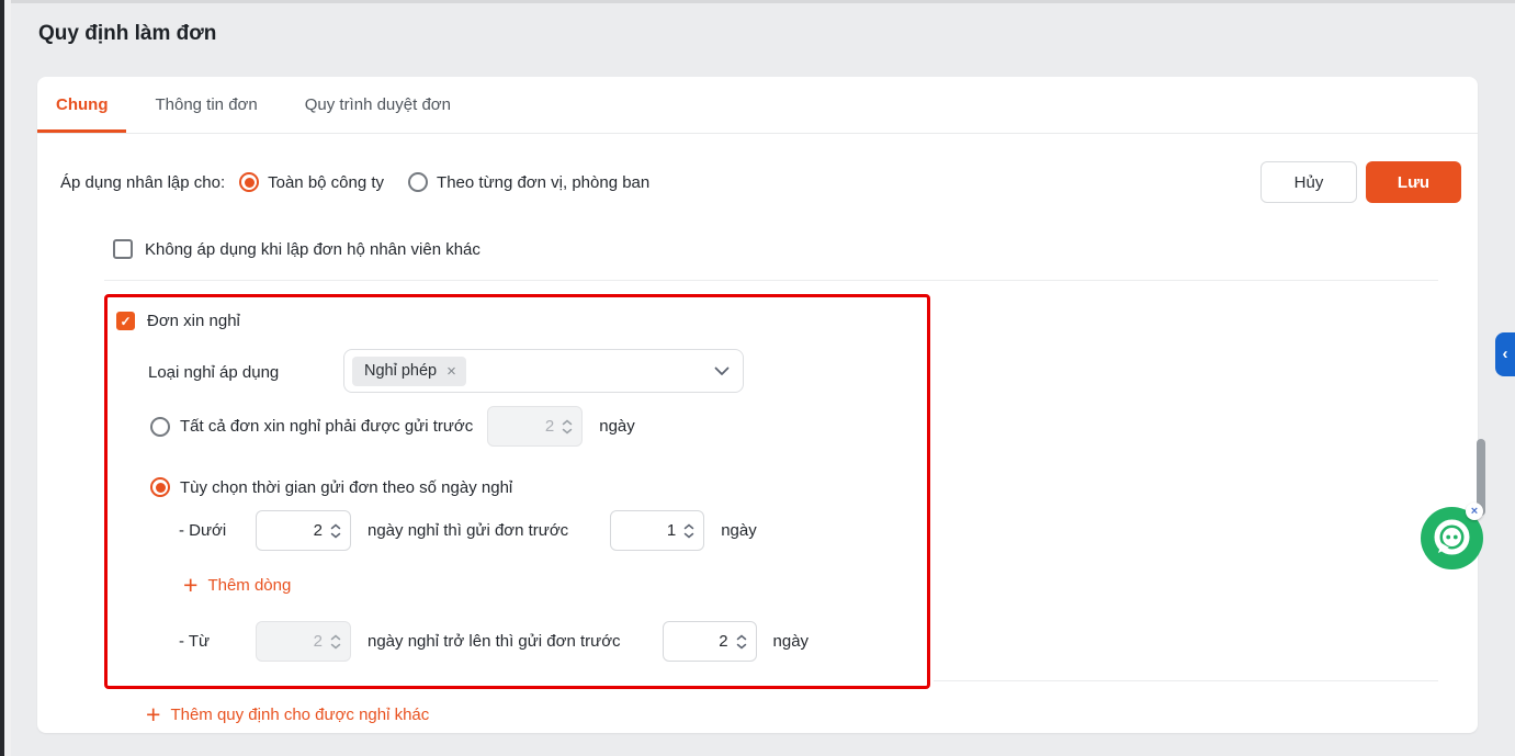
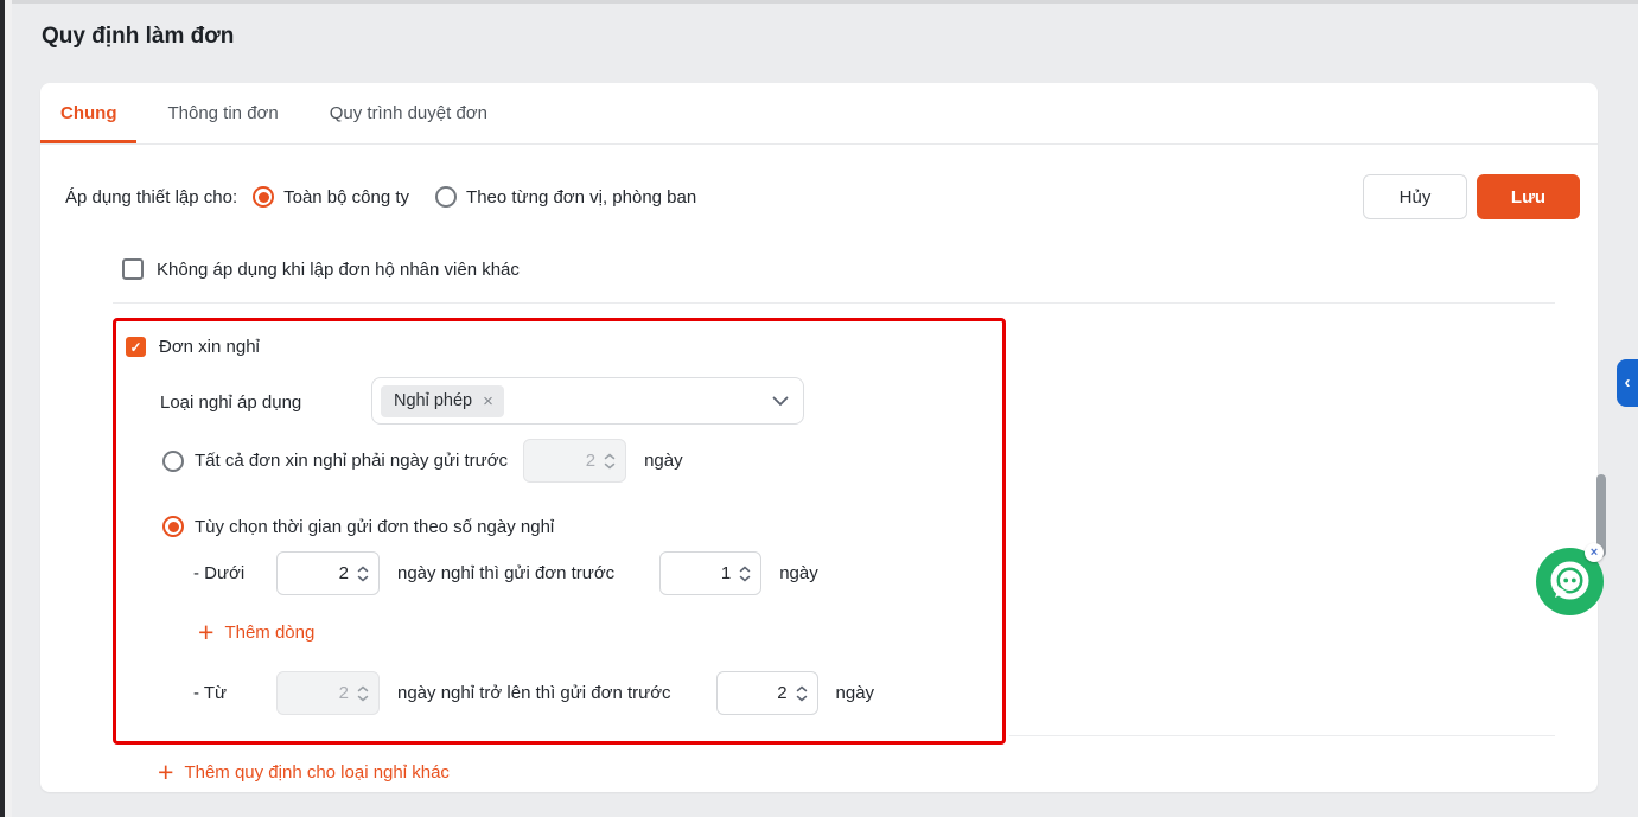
  Quy định làm đơn
  Chung
  Thông tin đơn
  Quy trình duyệt đơn
- Áp dụng nhân lập cho:
+ Áp dụng thiết lập cho:
  Toàn bộ công ty
  Theo từng đơn vị, phòng ban
  Hủy
  Lưu
  Không áp dụng khi lập đơn hộ nhân viên khác
  ✓
  Đơn xin nghỉ
  Loại nghỉ áp dụng
  Nghỉ phép
  ×
- Tất cả đơn xin nghỉ phải được gửi trước
+ Tất cả đơn xin nghỉ phải ngày gửi trước
  2
  ngày
  Tùy chọn thời gian gửi đơn theo số ngày nghỉ
  - Dưới
  2
  ngày nghỉ thì gửi đơn trước
  1
  ngày
  +
  Thêm dòng
  - Từ
  2
  ngày nghỉ trở lên thì gửi đơn trước
  2
  ngày
  +
- Thêm quy định cho được nghỉ khác
+ Thêm quy định cho loại nghỉ khác
  ‹
  ×
